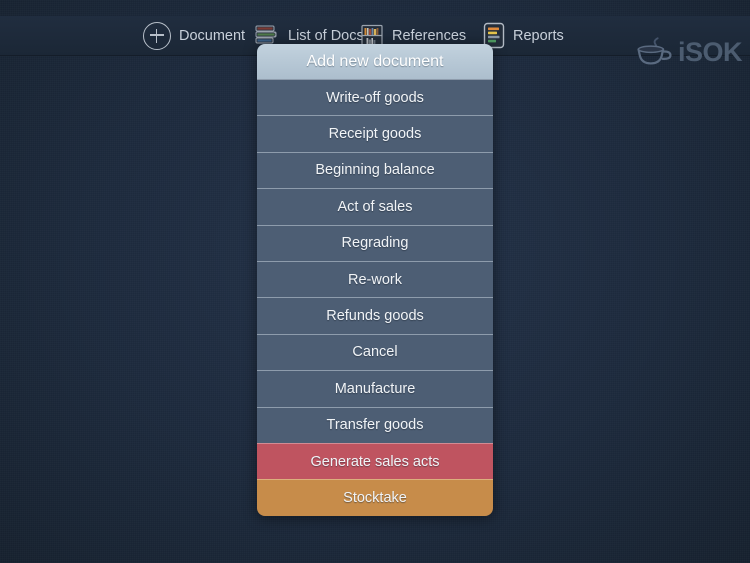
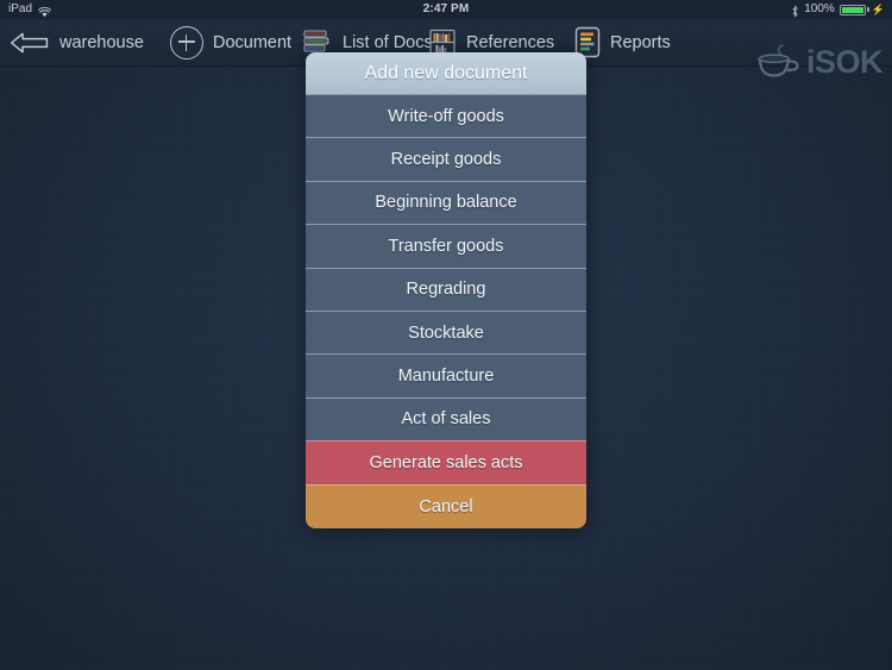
+ iPad
+ 2:47 PM
+ 100%
+ ⚡
+ warehouse
  Document
  List of Docs
  References
  Reports
  iSOK
  Add new document
  Write-off goods
  Receipt goods
  Beginning balance
- Act of sales
+ Transfer goods
  Regrading
- Re-work
- Refunds goods
- Cancel
+ Stocktake
  Manufacture
- Transfer goods
+ Act of sales
  Generate sales acts
- Stocktake
+ Cancel
